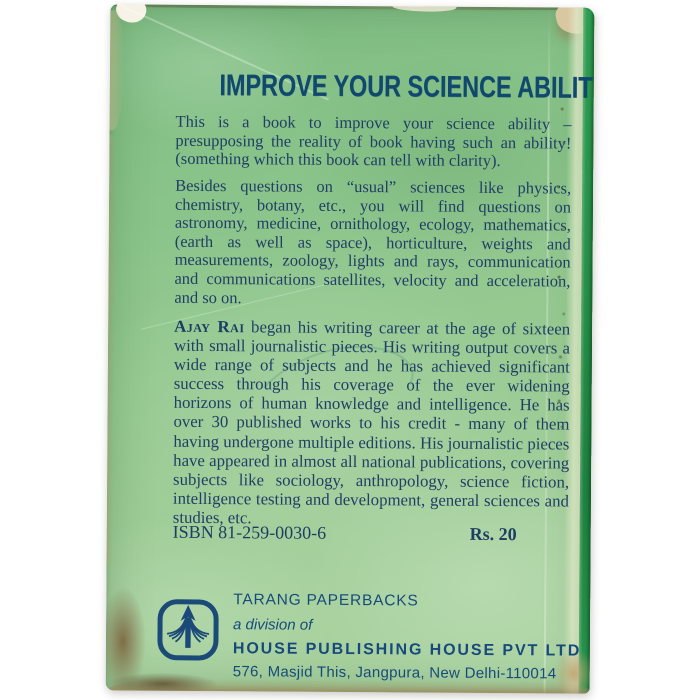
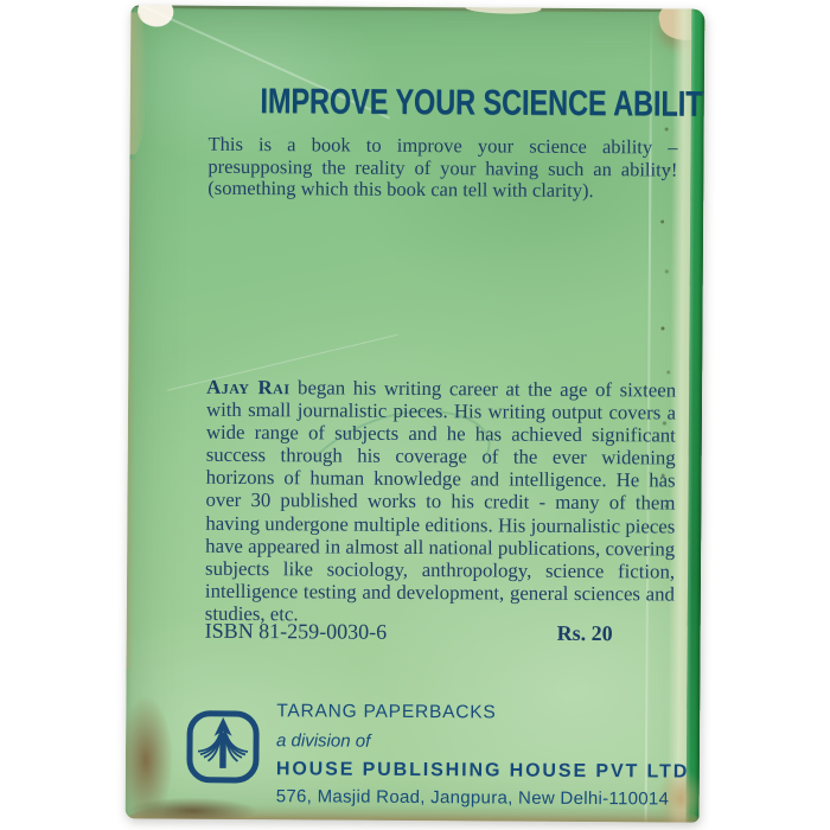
  IMPROVE YOUR SCIENCE ABILIT
- This is a book to improve your science ability – presupposing the reality of book having such an ability! (something which this book can tell with clarity).
+ This is a book to improve your science ability – presupposing the reality of your having such an ability! (something which this book can tell with clarity).
- Besides questions on “usual” sciences like physics, chemistry, botany, etc., you will find questions on astronomy, medicine, ornithology, ecology, mathematics, (earth as well as space), horticulture, weights and measurements, zoology, lights and rays, communication and communications satellites, velocity and acceleration, and so on.
  Ajay Rai began his writing career at the age of sixteen with small journalistic pieces. His writing output covers a wide range of subjects and he has achieved significant success through his coverage of the ever widening horizons of human knowledge and intelligence. He has over 30 published works to his credit - many of them having undergone multiple editions. His journalistic pieces have appeared in almost all national publications, covering subjects like sociology, anthropology, science fiction, intelligence testing and development, general sciences and studies, etc.
  ISBN 81-259-0030-6
  Rs. 20
  TARANG PAPERBACKS
  a division of
  HOUSE PUBLISHING HOUSE PVT LTD
- 576, Masjid This, Jangpura, New Delhi-110014
+ 576, Masjid Road, Jangpura, New Delhi-110014
